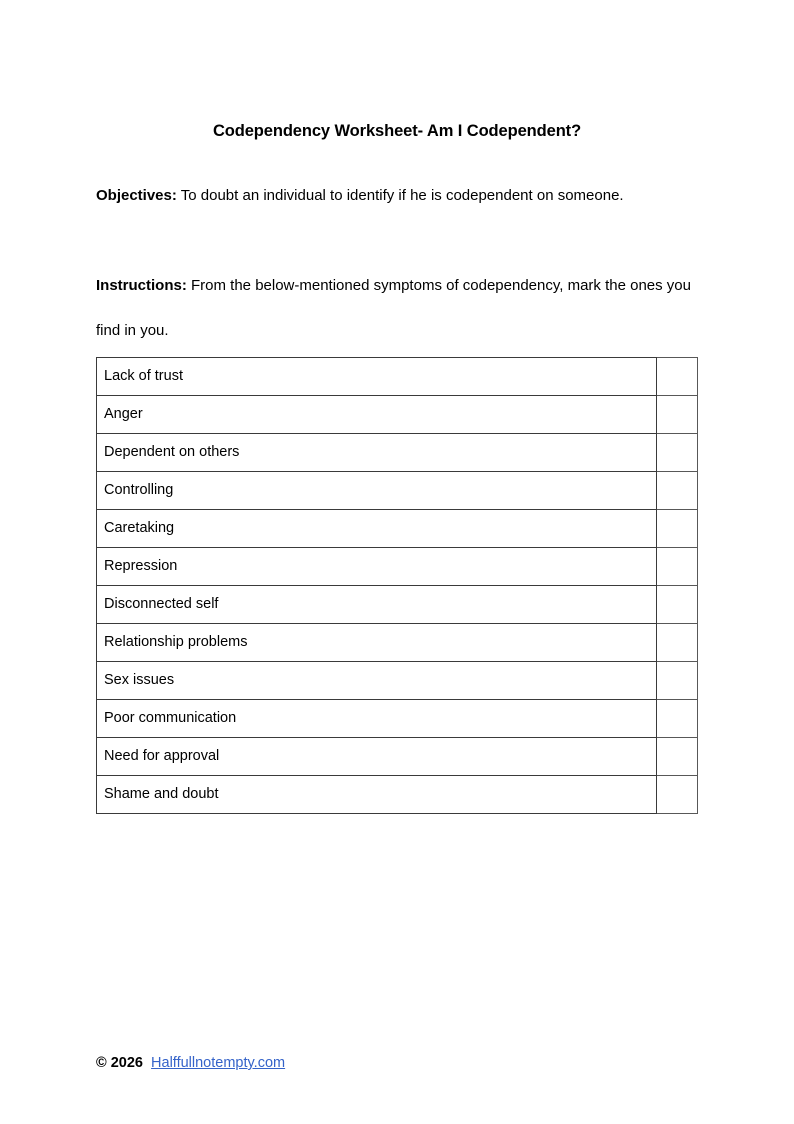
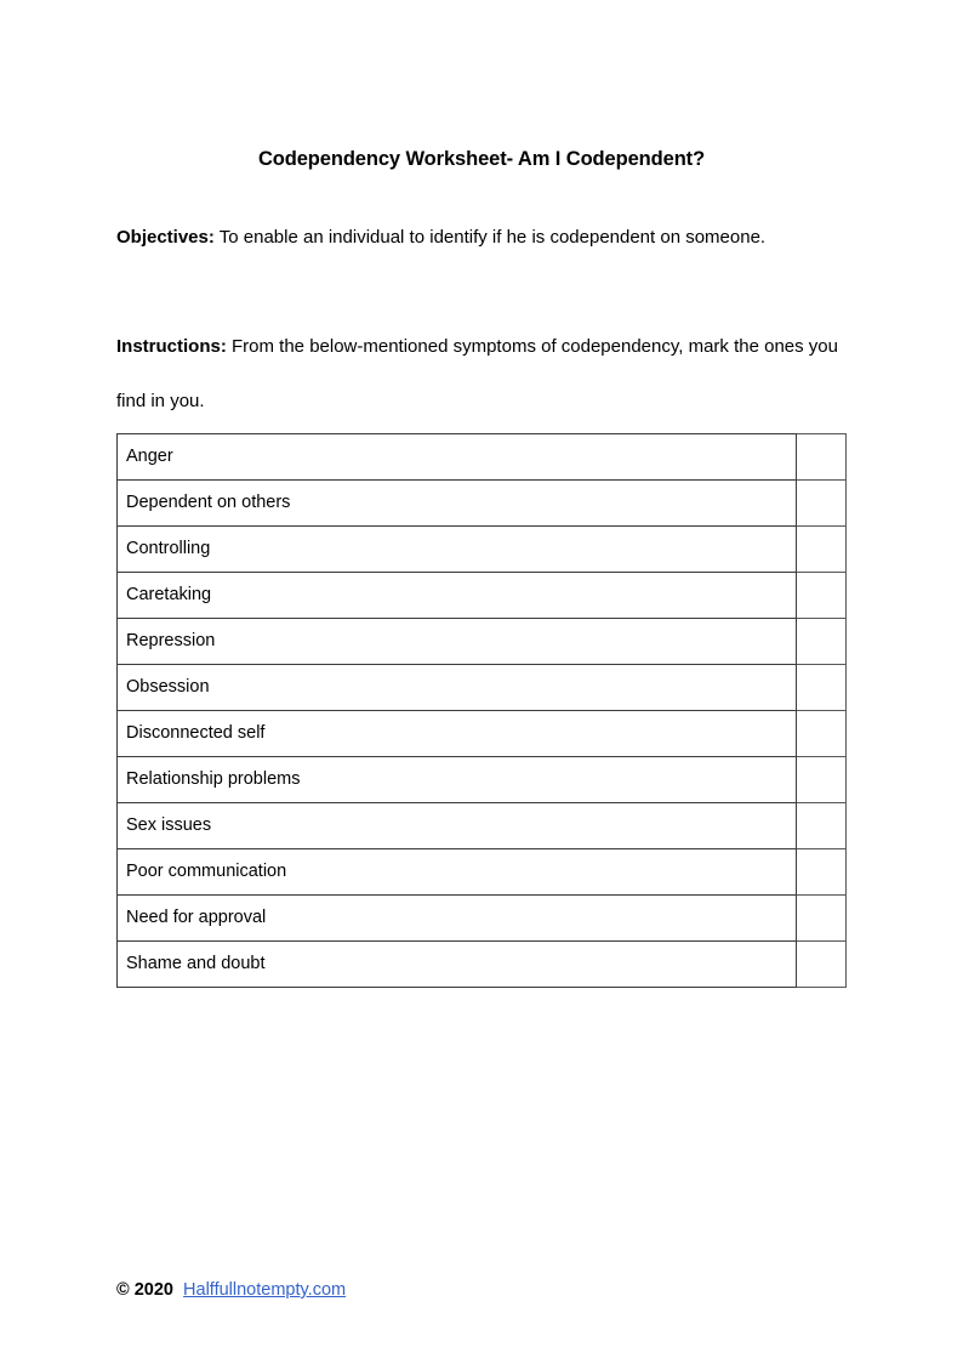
  Codependency Worksheet- Am I Codependent?
- Objectives: To doubt an individual to identify if he is codependent on someone.
+ Objectives: To enable an individual to identify if he is codependent on someone.
  Instructions: From the below-mentioned symptoms of codependency, mark the ones you find in you.
- Lack of trust
  Anger
  Dependent on others
  Controlling
  Caretaking
  Repression
+ Obsession
  Disconnected self
  Relationship problems
  Sex issues
  Poor communication
  Need for approval
  Shame and doubt
- © 2026 Halffullnotempty.com
+ © 2020 Halffullnotempty.com
